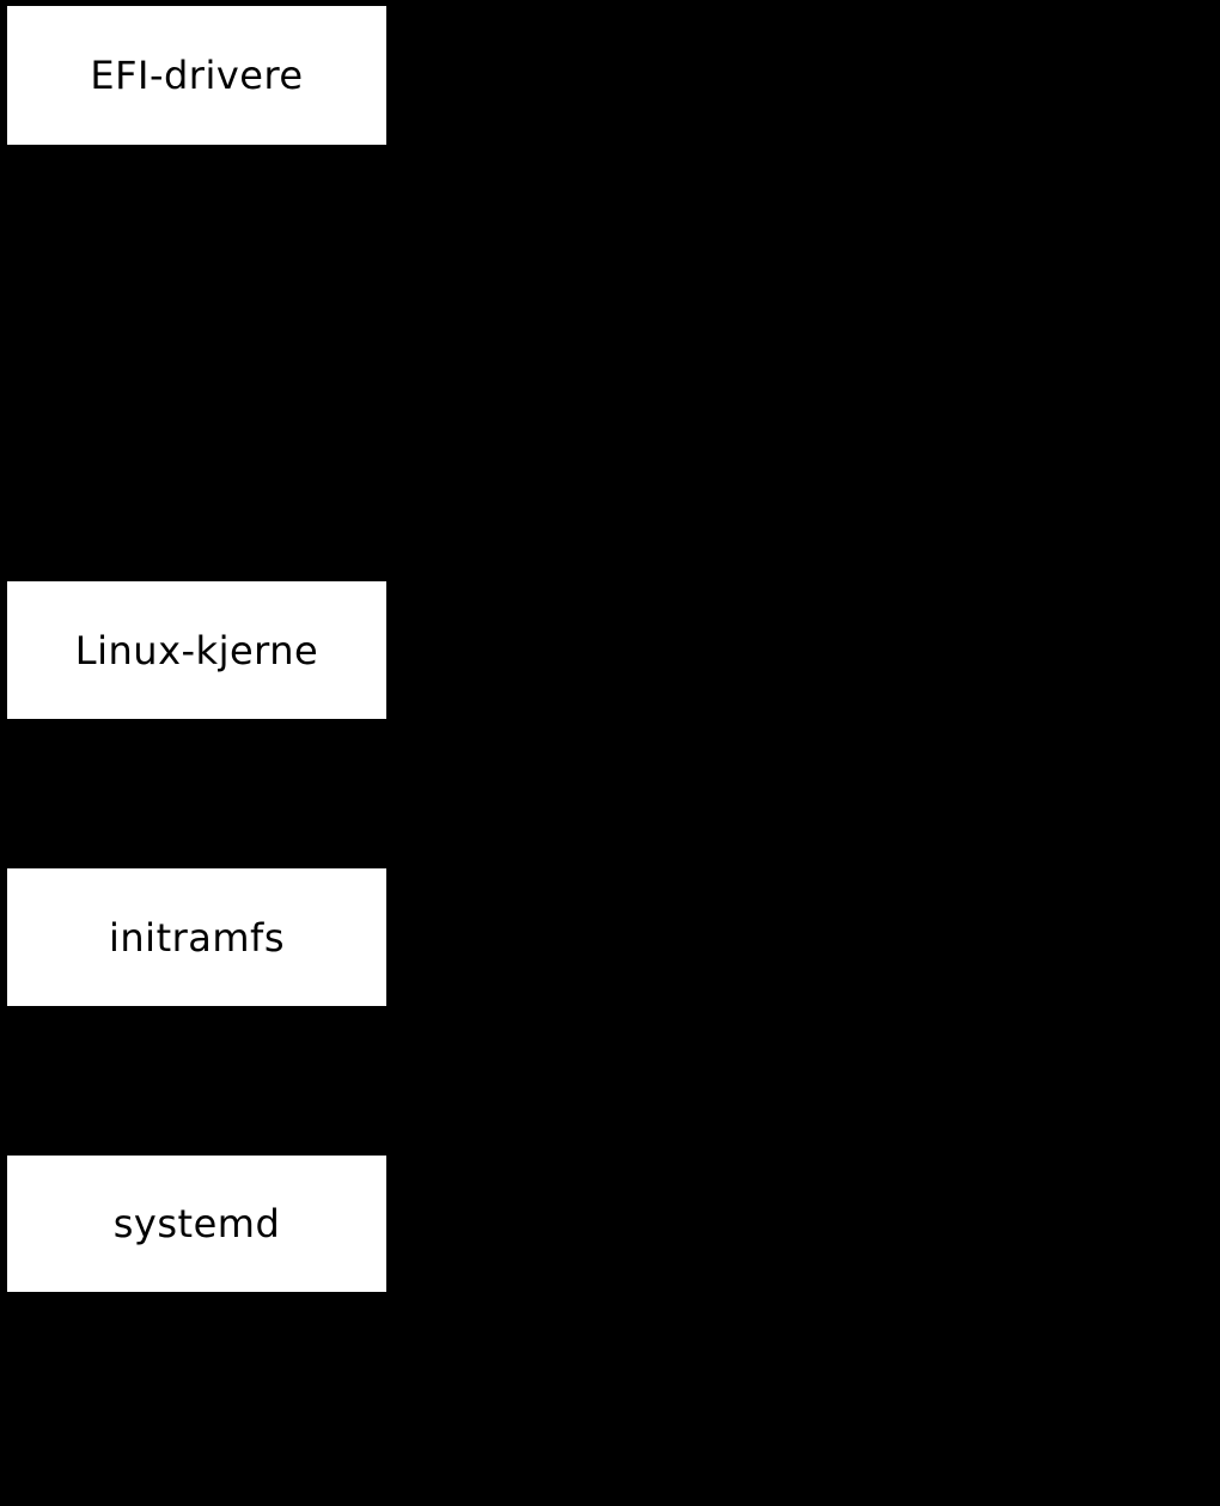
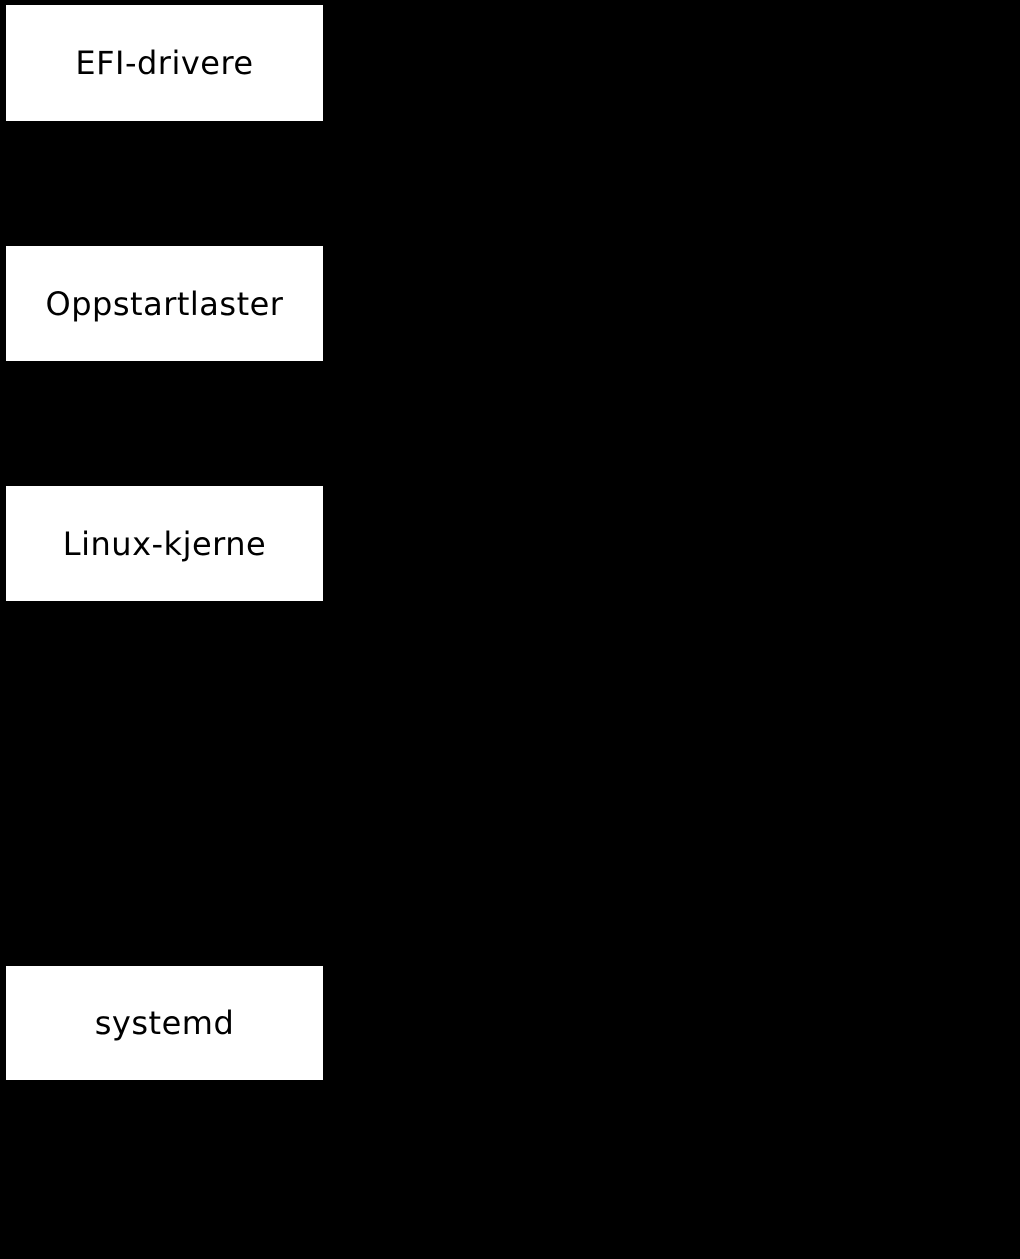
  EFI-drivere
+ Oppstartlaster
  Linux-kjerne
- initramfs
  systemd
